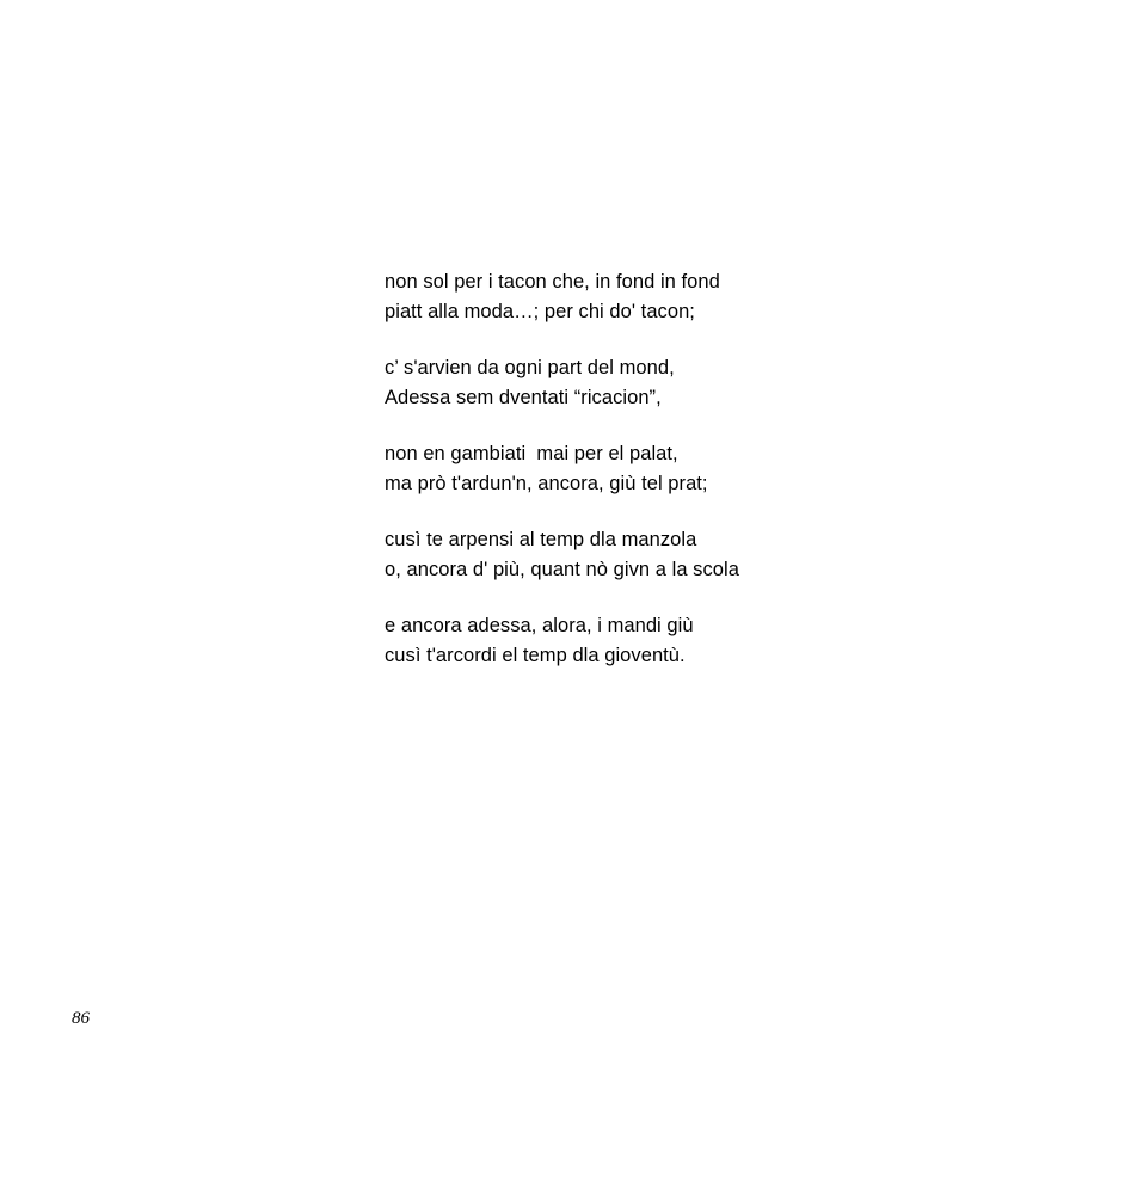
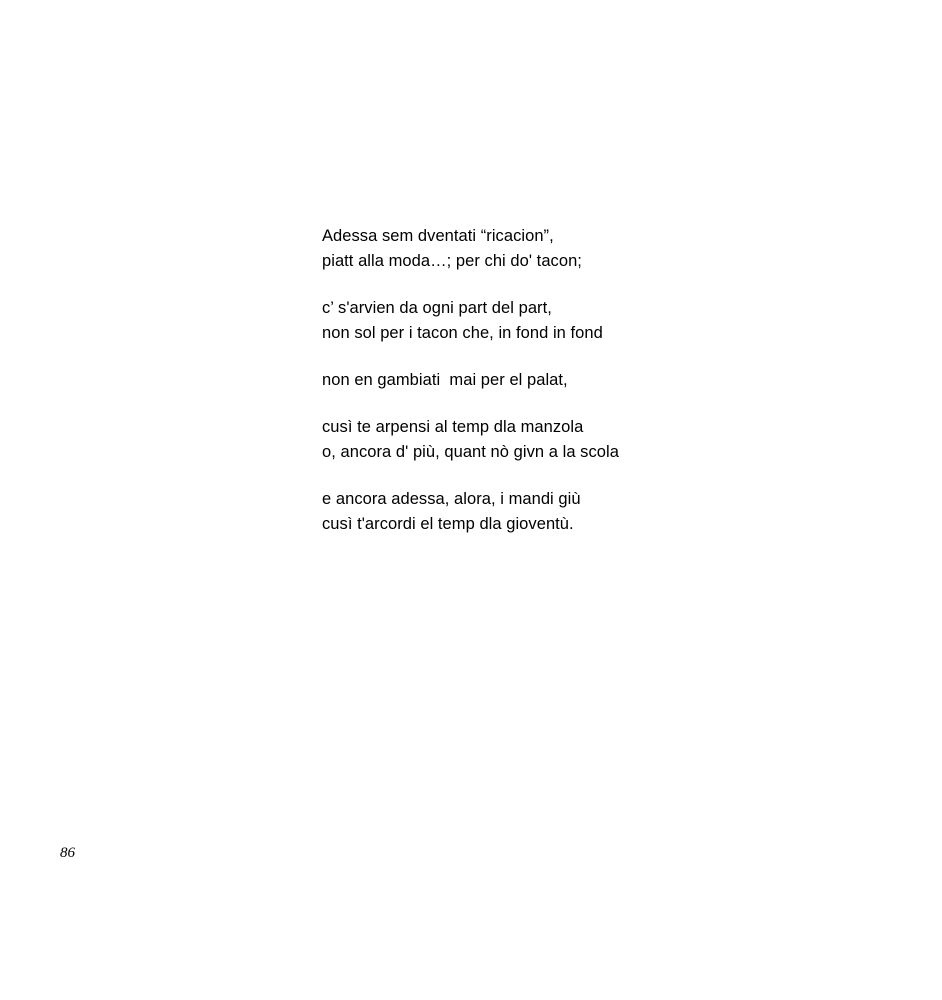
- non sol per i tacon che, in fond in fond
+ Adessa sem dventati “ricacion”,
  piatt alla moda…; per chi do' tacon;
- c’ s'arvien da ogni part del mond,
+ c’ s'arvien da ogni part del part,
- Adessa sem dventati “ricacion”,
+ non sol per i tacon che, in fond in fond
  non en gambiati mai per el palat,
- ma prò t'ardun'n, ancora, giù tel prat;
  cusì te arpensi al temp dla manzola
  o, ancora d' più, quant nò givn a la scola
  e ancora adessa, alora, i mandi giù
  cusì t'arcordi el temp dla gioventù.
  86
